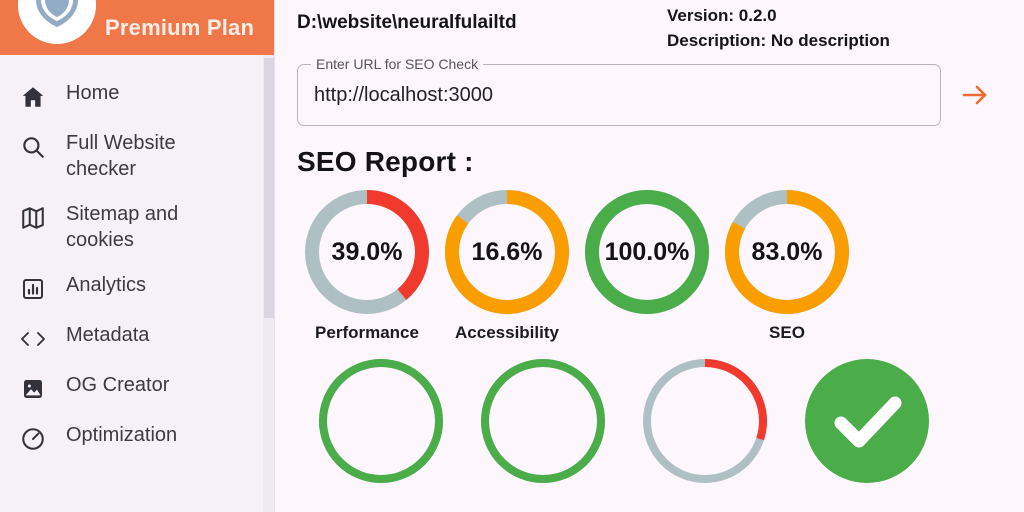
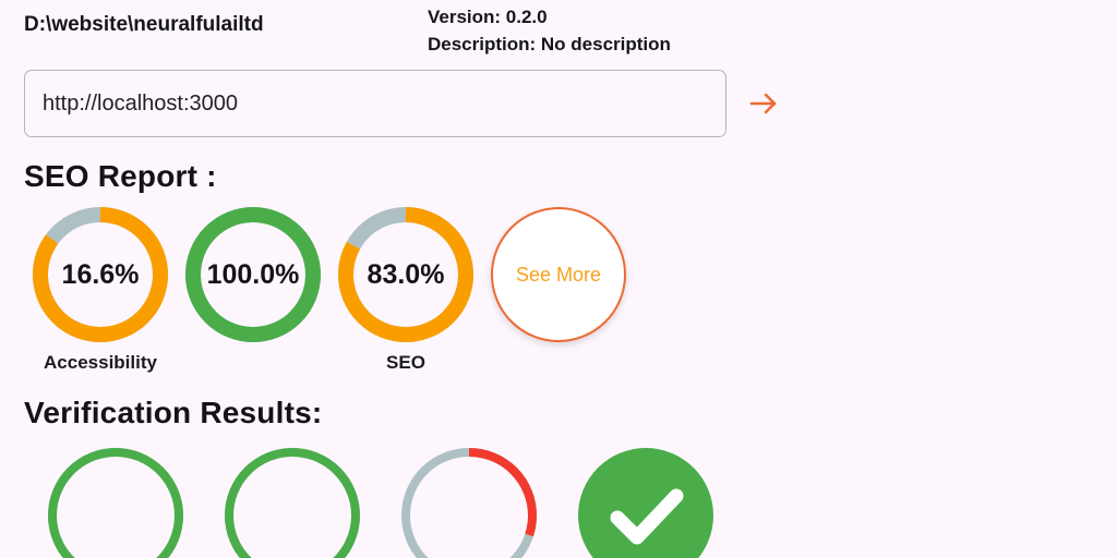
- Premium Plan
- Home
- Full Website checker
- Sitemap and cookies
- Analytics
- Metadata
- OG Creator
- Optimization
  D:\website\neuralfulailtd
  Version: 0.2.0
  Description: No description
- Enter URL for SEO Check
  http://localhost:3000
  SEO Report :
- 39.0%
- Performance
  16.6%
  Accessibility
  100.0%
  83.0%
  SEO
+ See More
+ Verification Results:
